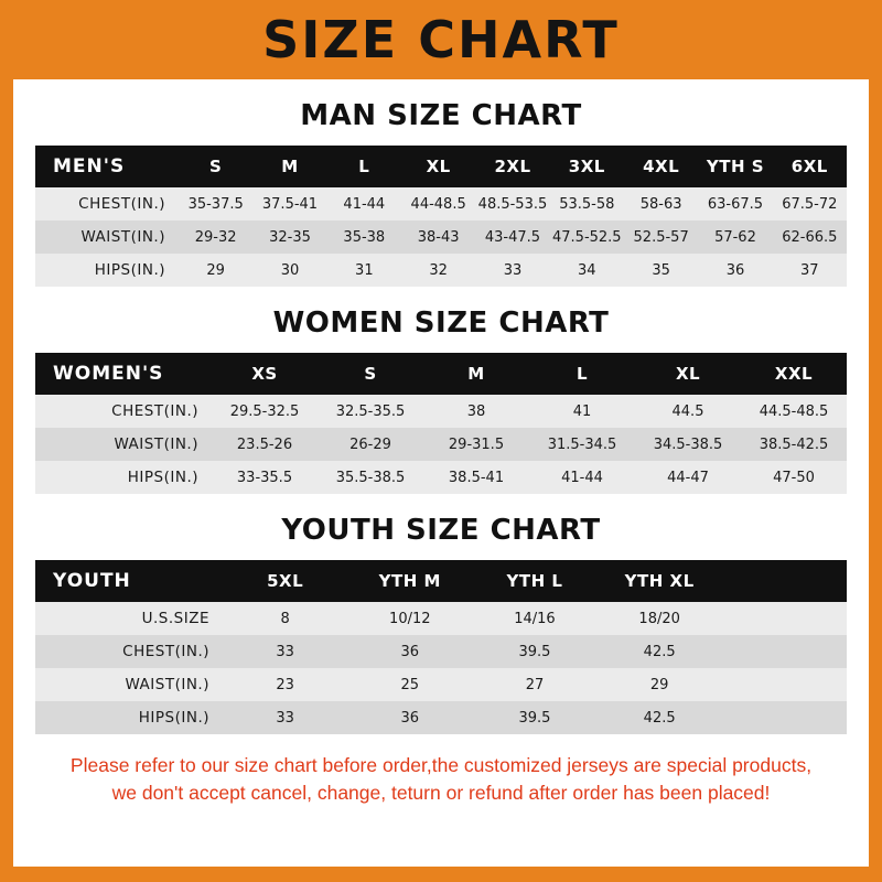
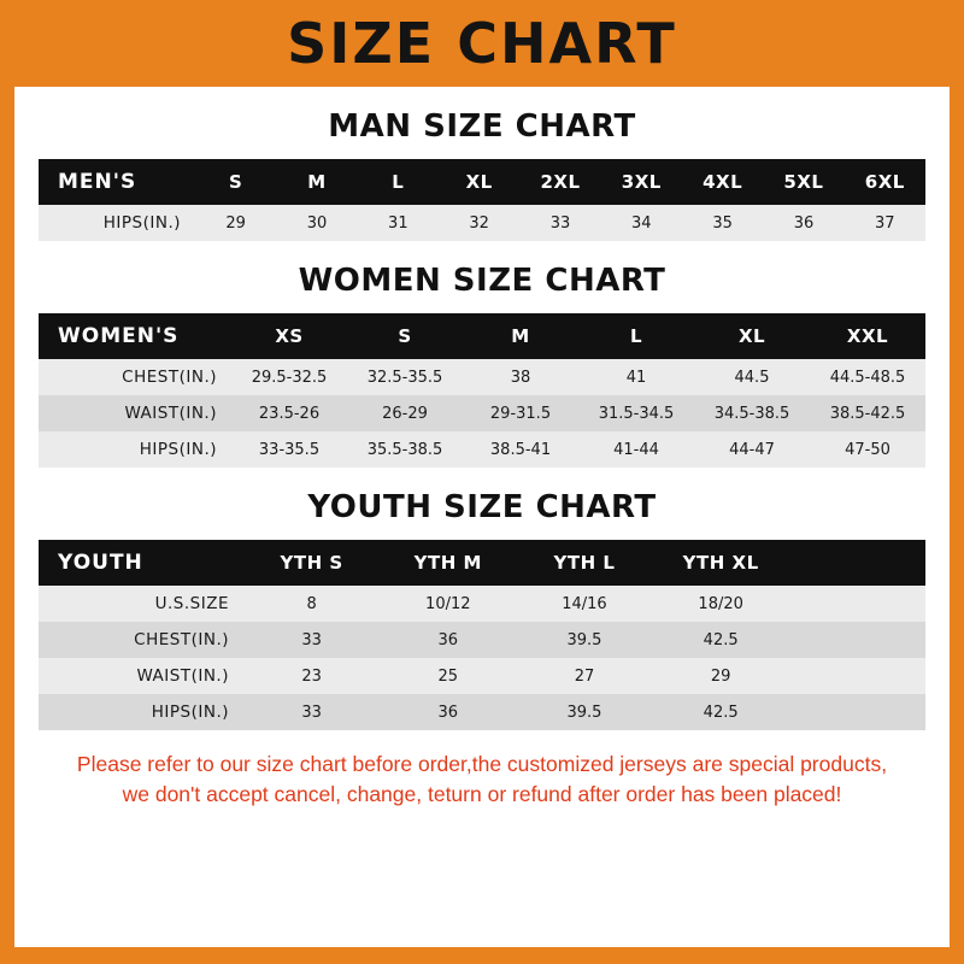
  SIZE CHART
  MAN SIZE CHART
- MEN'S	S	M	L	XL	2XL	3XL	4XL	YTH S	6XL
+ MEN'S	S	M	L	XL	2XL	3XL	4XL	5XL	6XL
- CHEST(IN.)	35-37.5	37.5-41	41-44	44-48.5	48.5-53.5	53.5-58	58-63	63-67.5	67.5-72
- WAIST(IN.)	29-32	32-35	35-38	38-43	43-47.5	47.5-52.5	52.5-57	57-62	62-66.5
  HIPS(IN.)	29	30	31	32	33	34	35	36	37
  WOMEN SIZE CHART
  WOMEN'S	XS	S	M	L	XL	XXL
  CHEST(IN.)	29.5-32.5	32.5-35.5	38	41	44.5	44.5-48.5
  WAIST(IN.)	23.5-26	26-29	29-31.5	31.5-34.5	34.5-38.5	38.5-42.5
  HIPS(IN.)	33-35.5	35.5-38.5	38.5-41	41-44	44-47	47-50
  YOUTH SIZE CHART
- YOUTH	5XL	YTH M	YTH L	YTH XL
+ YOUTH	YTH S	YTH M	YTH L	YTH XL
  U.S.SIZE	8	10/12	14/16	18/20
  CHEST(IN.)	33	36	39.5	42.5
  WAIST(IN.)	23	25	27	29
  HIPS(IN.)	33	36	39.5	42.5
  Please refer to our size chart before order,the customized jerseys are special products,
  we don't accept cancel, change, teturn or refund after order has been placed!
